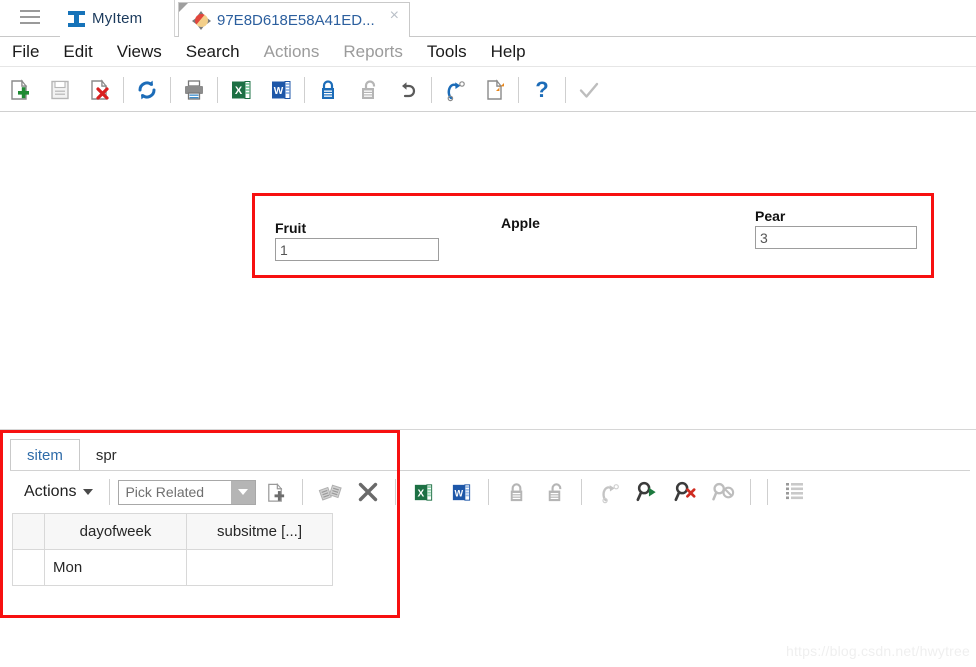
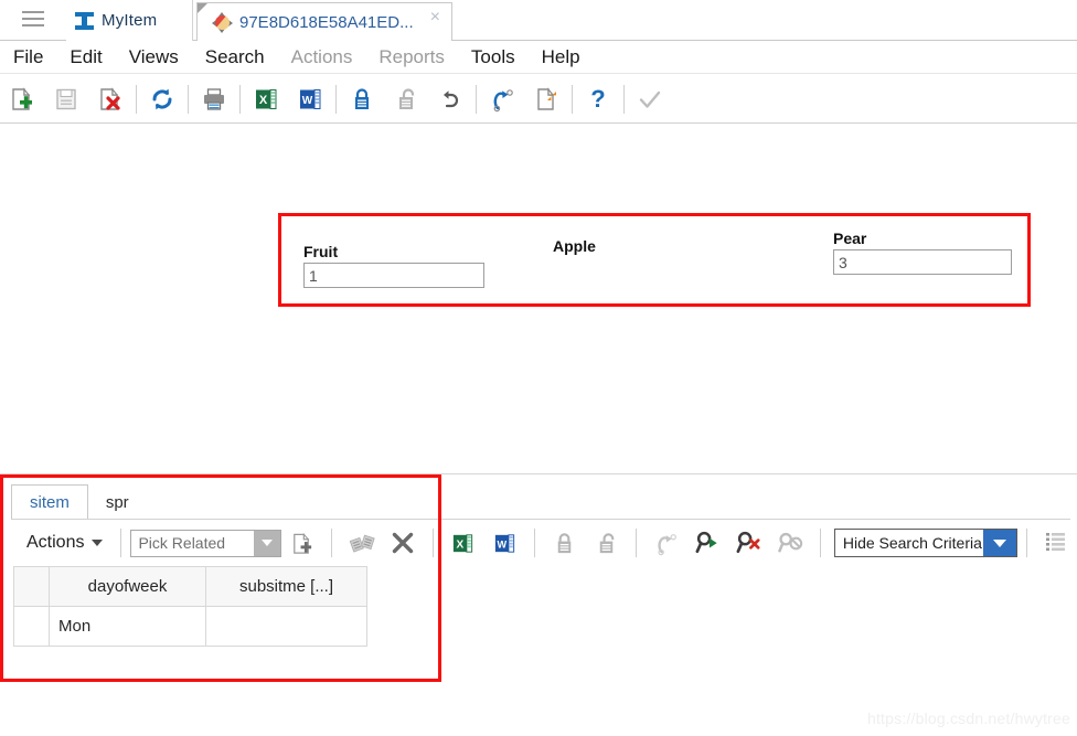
  MyItem
  97E8D618E58A41ED...
  ×
  File
  Edit
  Views
  Search
  Actions
  Reports
  Tools
  Help
  X
  W
  ?
  Fruit
  1
  Apple
  Pear
  3
  sitem
  spr
  Actions
  Pick Related
  X
  W
+ Hide Search Criteria
  	dayofweek	subsitme [...]
  	Mon
